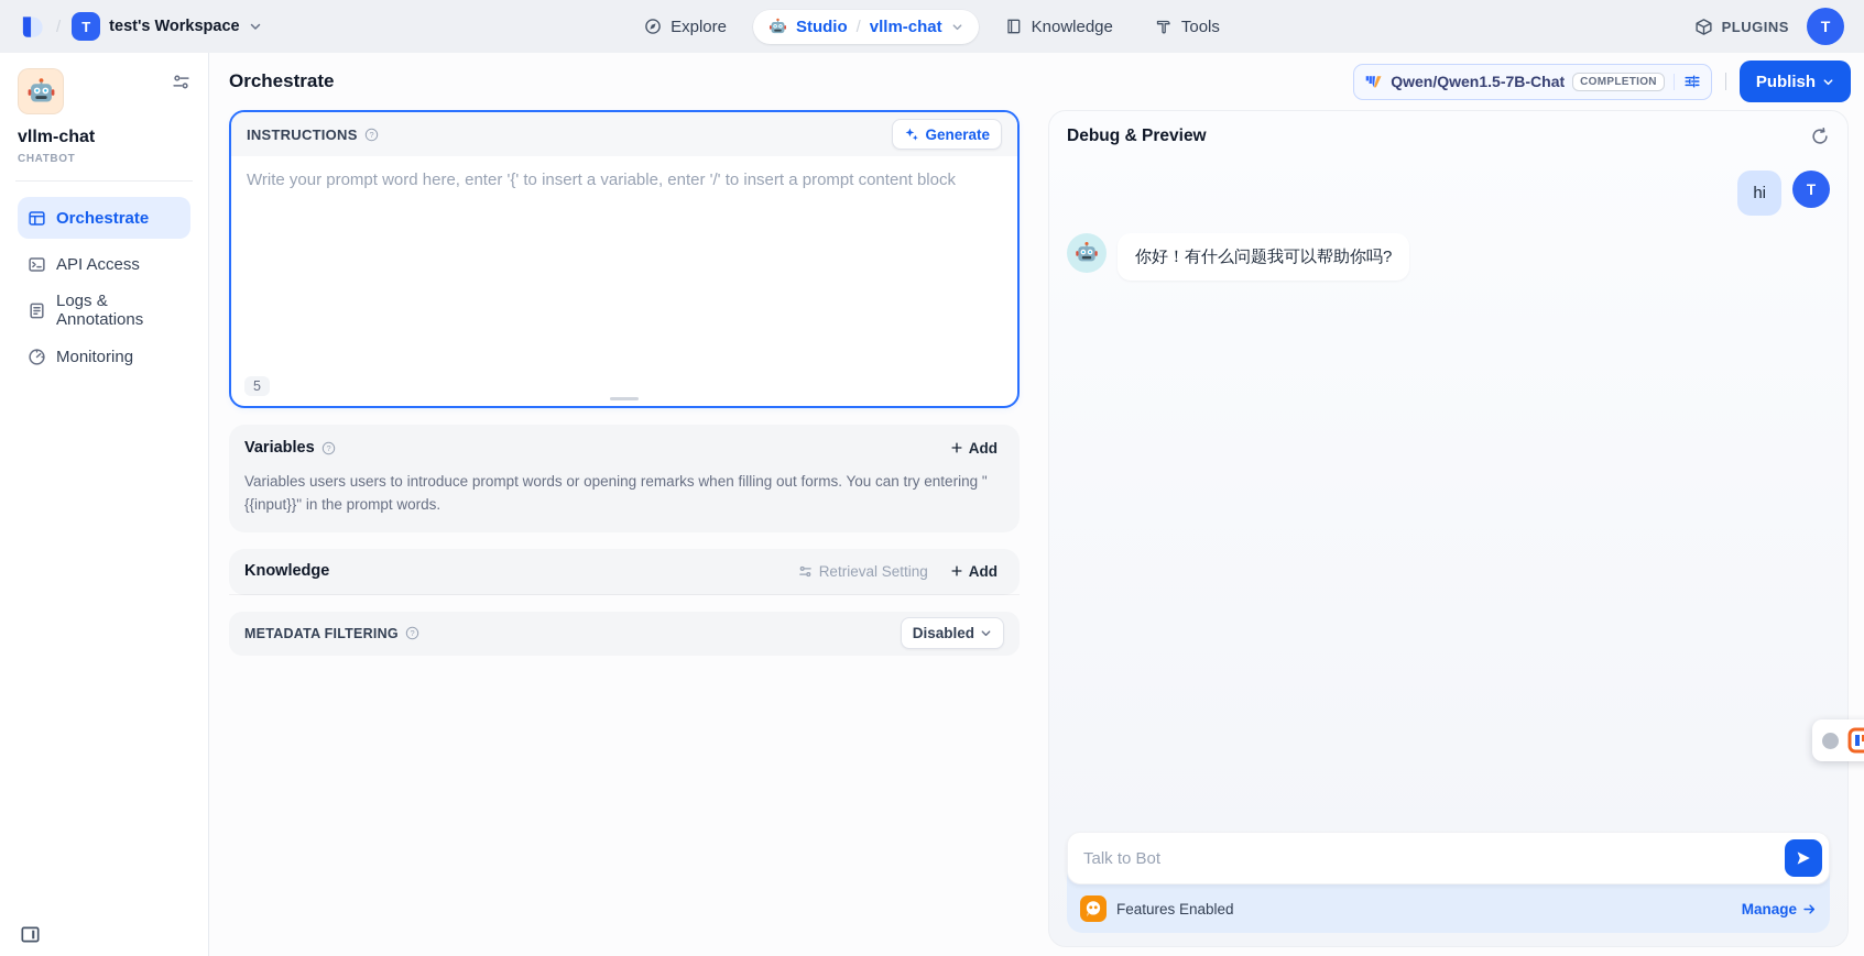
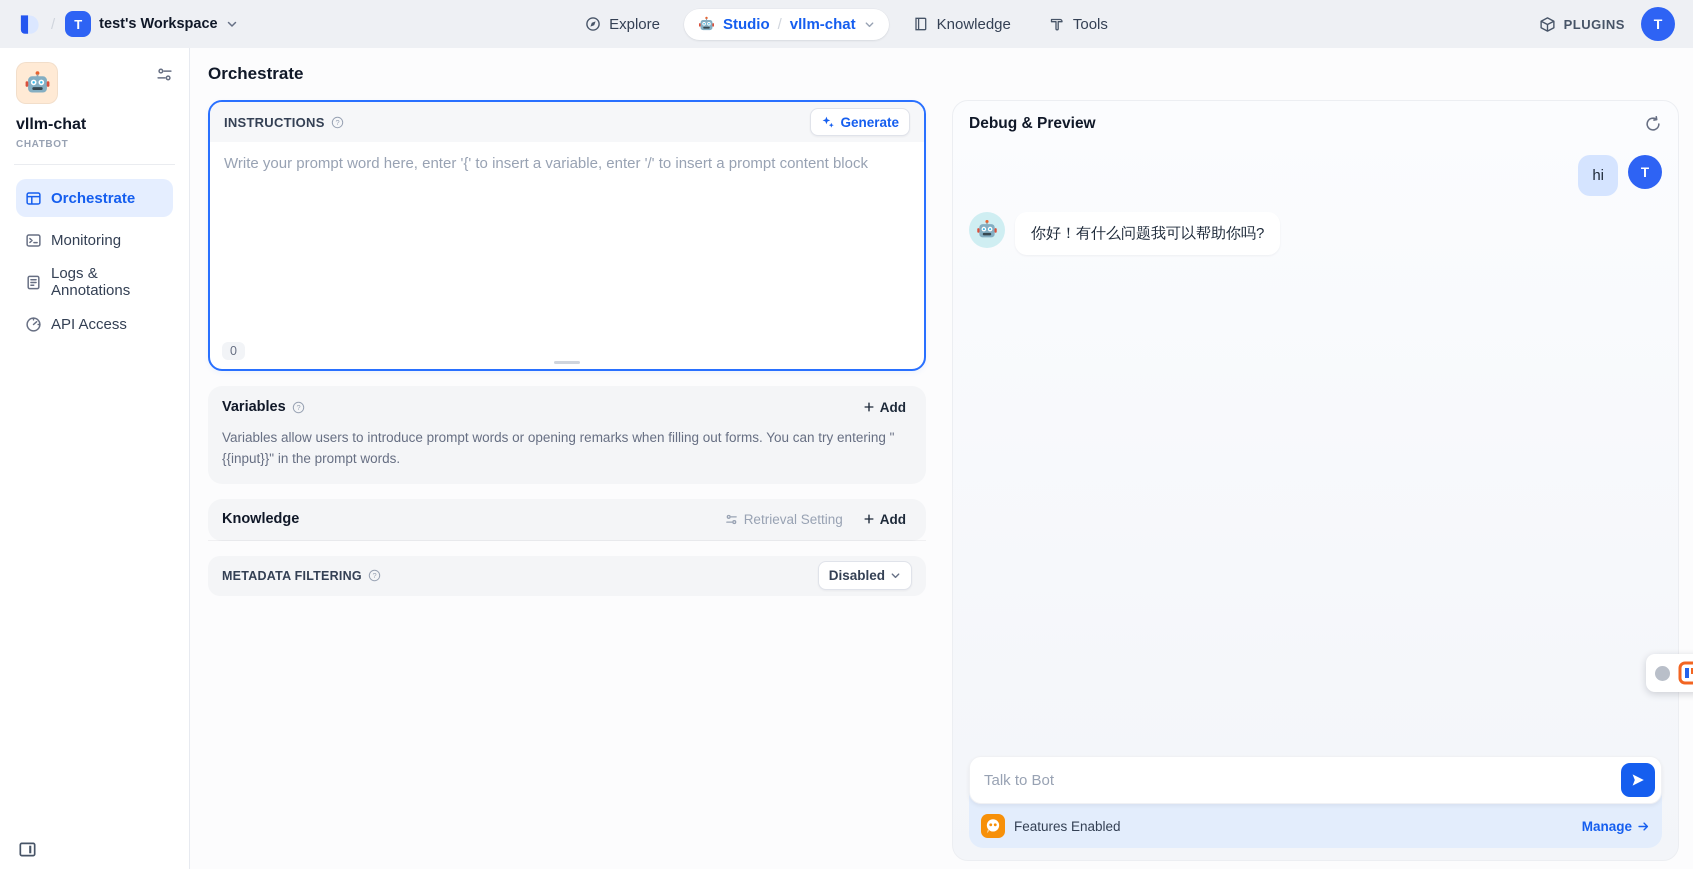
  /
  T
  test's Workspace
  Explore
  Studio
  /
  vllm-chat
  Knowledge
  Tools
  PLUGINS
  T
  vllm-chat
  CHATBOT
  Orchestrate
- API Access
+ Monitoring
  Logs & Annotations
- Monitoring
+ API Access
  Orchestrate
- Qwen/Qwen1.5-7B-Chat
- COMPLETION
- Publish
  INSTRUCTIONS
  ?
  Generate
  Write your prompt word here, enter '{' to insert a variable, enter '/' to insert a prompt content block
- 5
+ 0
  Variables
  ?
  Add
- Variables users users to introduce prompt words or opening remarks when filling out forms. You can try entering "{{input}}" in the prompt words.
+ Variables allow users to introduce prompt words or opening remarks when filling out forms. You can try entering "{{input}}" in the prompt words.
  Knowledge
  Retrieval Setting
  Add
  METADATA FILTERING
  ?
  Disabled
  Debug & Preview
  hi
  T
  你好！有什么问题我可以帮助你吗?
  Talk to Bot
  Features Enabled
  Manage
